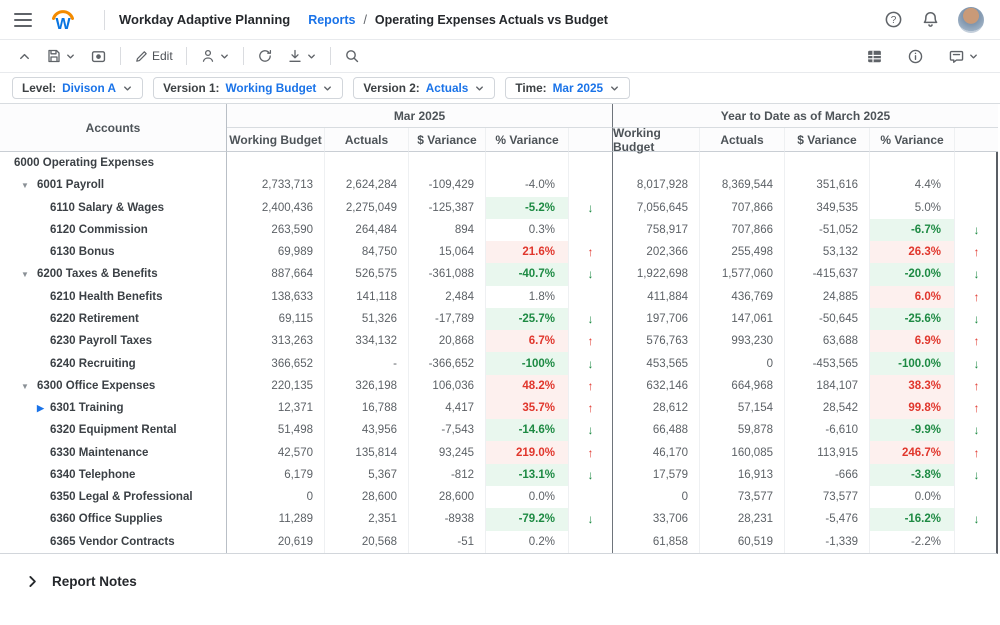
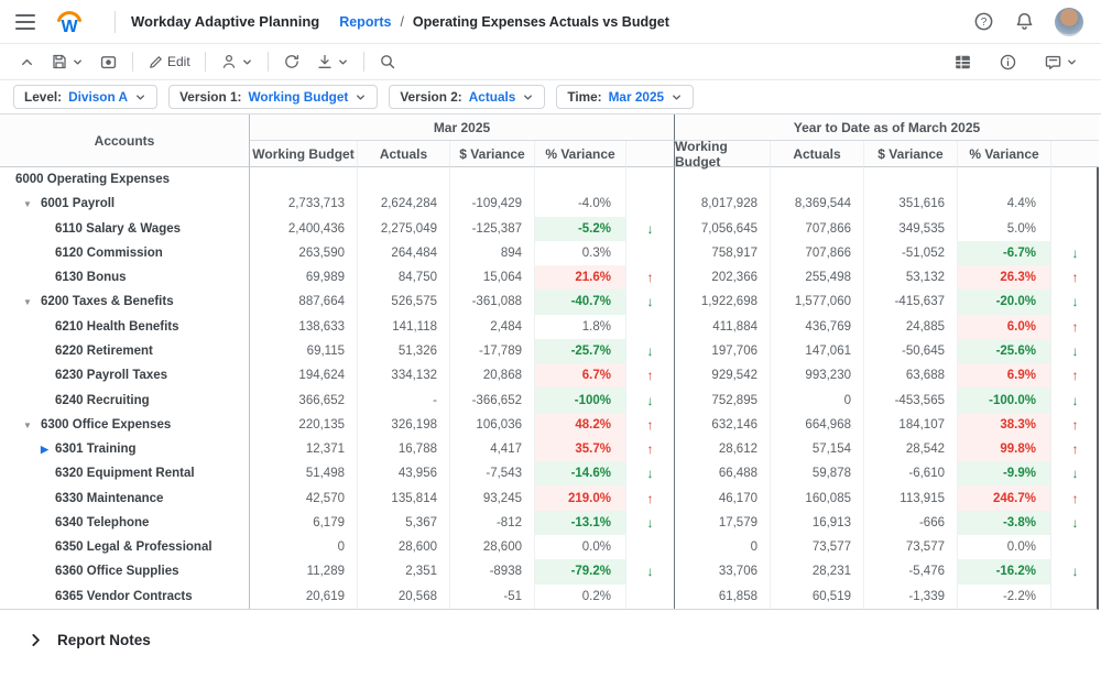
  W
  Workday Adaptive Planning
  Reports
  /
  Operating Expenses Actuals vs Budget
  ?
  Edit
  Level:
  Divison A
  Version 1:
  Working Budget
  Version 2:
  Actuals
  Time:
  Mar 2025
  Accounts
  Mar 2025
  Year to Date as of March 2025
  Working Budget
  Actuals
  $ Variance
  % Variance
  Working Budget
  Actuals
  $ Variance
  % Variance
  6000 Operating Expenses
  ▼
  6001 Payroll
  2,733,713
  2,624,284
  -109,429
  -4.0%
  8,017,928
  8,369,544
  351,616
  4.4%
  6110 Salary & Wages
  2,400,436
  2,275,049
  -125,387
  -5.2%
  ↓
  7,056,645
  707,866
  349,535
  5.0%
  6120 Commission
  263,590
  264,484
  894
  0.3%
  758,917
  707,866
  -51,052
  -6.7%
  ↓
  6130 Bonus
  69,989
  84,750
  15,064
  21.6%
  ↑
  202,366
  255,498
  53,132
  26.3%
  ↑
  ▼
  6200 Taxes & Benefits
  887,664
  526,575
  -361,088
  -40.7%
  ↓
  1,922,698
  1,577,060
  -415,637
  -20.0%
  ↓
  6210 Health Benefits
  138,633
  141,118
  2,484
  1.8%
  411,884
  436,769
  24,885
  6.0%
  ↑
  6220 Retirement
  69,115
  51,326
  -17,789
  -25.7%
  ↓
  197,706
  147,061
  -50,645
  -25.6%
  ↓
  6230 Payroll Taxes
- 313,263
+ 194,624
  334,132
  20,868
  6.7%
  ↑
- 576,763
+ 929,542
  993,230
  63,688
  6.9%
  ↑
  6240 Recruiting
  366,652
  -
  -366,652
  -100%
  ↓
- 453,565
+ 752,895
  0
  -453,565
  -100.0%
  ↓
  ▼
  6300 Office Expenses
  220,135
  326,198
  106,036
  48.2%
  ↑
  632,146
  664,968
  184,107
  38.3%
  ↑
  ▶
  6301 Training
  12,371
  16,788
  4,417
  35.7%
  ↑
  28,612
  57,154
  28,542
  99.8%
  ↑
  6320 Equipment Rental
  51,498
  43,956
  -7,543
  -14.6%
  ↓
  66,488
  59,878
  -6,610
  -9.9%
  ↓
  6330 Maintenance
  42,570
  135,814
  93,245
  219.0%
  ↑
  46,170
  160,085
  113,915
  246.7%
  ↑
  6340 Telephone
  6,179
  5,367
  -812
  -13.1%
  ↓
  17,579
  16,913
  -666
  -3.8%
  ↓
  6350 Legal & Professional
  0
  28,600
  28,600
  0.0%
  0
  73,577
  73,577
  0.0%
  6360 Office Supplies
  11,289
  2,351
  -8938
  -79.2%
  ↓
  33,706
  28,231
  -5,476
  -16.2%
  ↓
  6365 Vendor Contracts
  20,619
  20,568
  -51
  0.2%
  61,858
  60,519
  -1,339
  -2.2%
  Report Notes
